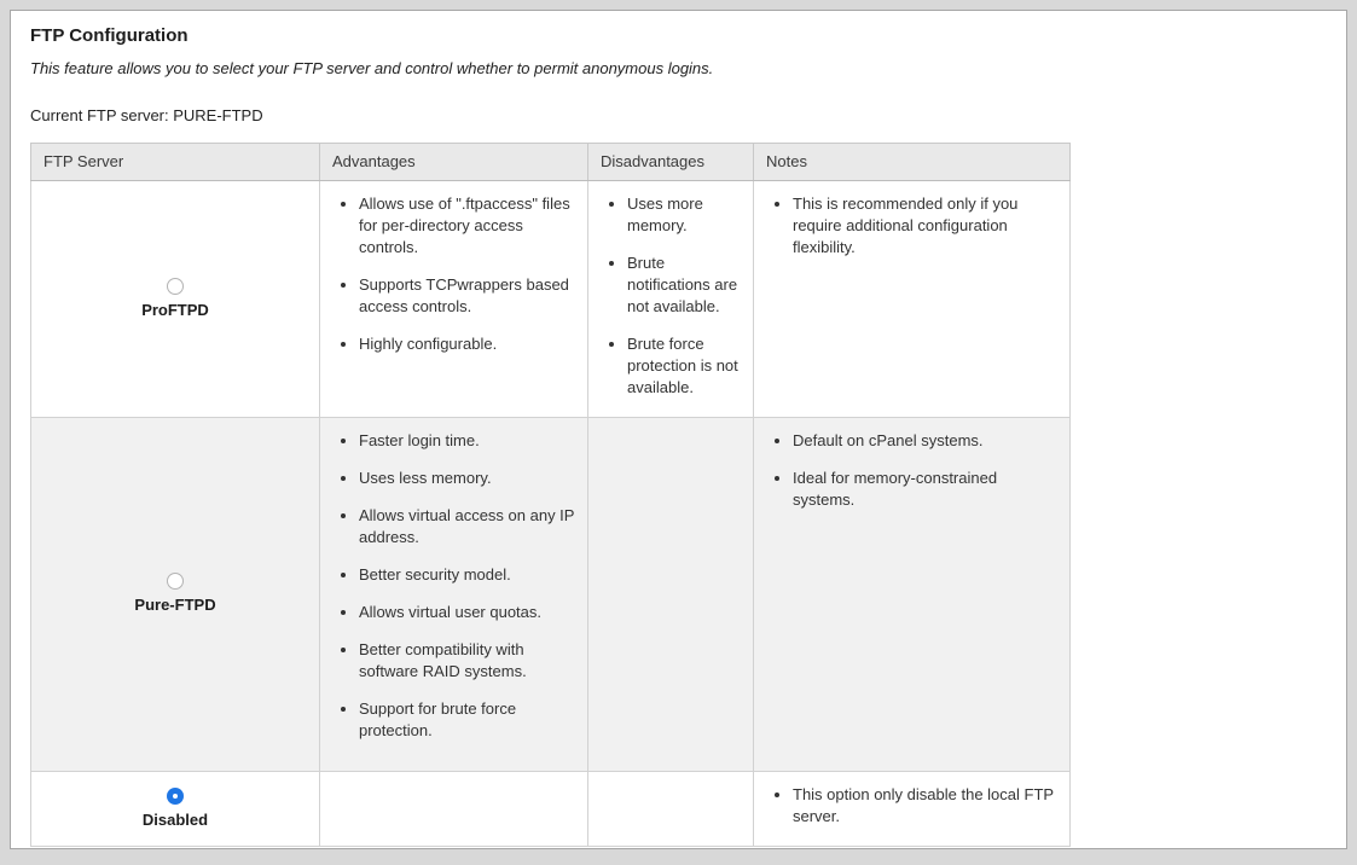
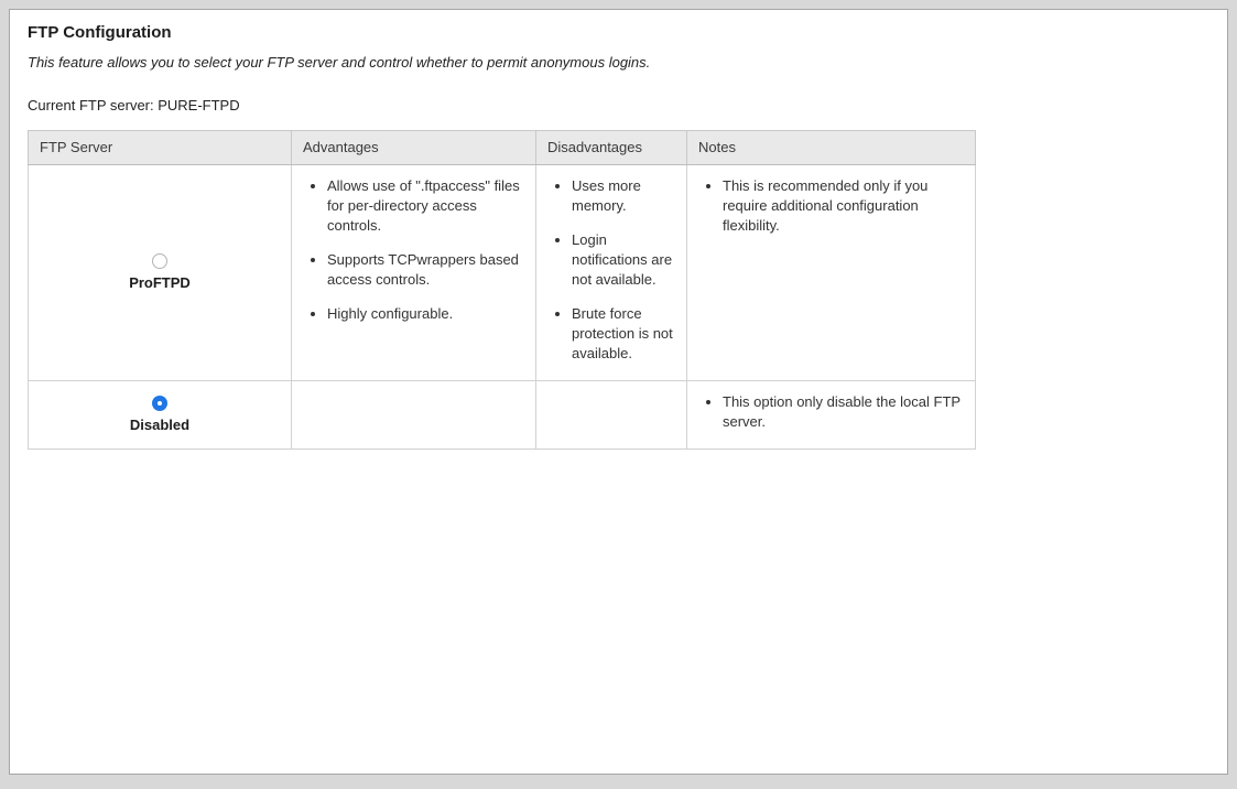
  FTP Configuration
  This feature allows you to select your FTP server and control whether to permit anonymous logins.
  Current FTP server: PURE-FTPD
  FTP Server	Advantages	Disadvantages	Notes
- ProFTPD	Allows use of ".ftpaccess" files for per-directory access controls. Supports TCPwrappers based access controls. Highly configurable.	Uses more memory. Brute notifications are not available. Brute force protection is not available.	This is recommended only if you require additional configuration flexibility.
+ ProFTPD	Allows use of ".ftpaccess" files for per-directory access controls. Supports TCPwrappers based access controls. Highly configurable.	Uses more memory. Login notifications are not available. Brute force protection is not available.	This is recommended only if you require additional configuration flexibility.
- Pure-FTPD	Faster login time. Uses less memory. Allows virtual access on any IP address. Better security model. Allows virtual user quotas. Better compatibility with software RAID systems. Support for brute force protection.		Default on cPanel systems. Ideal for memory-constrained systems.
  Disabled			This option only disable the local FTP server.
